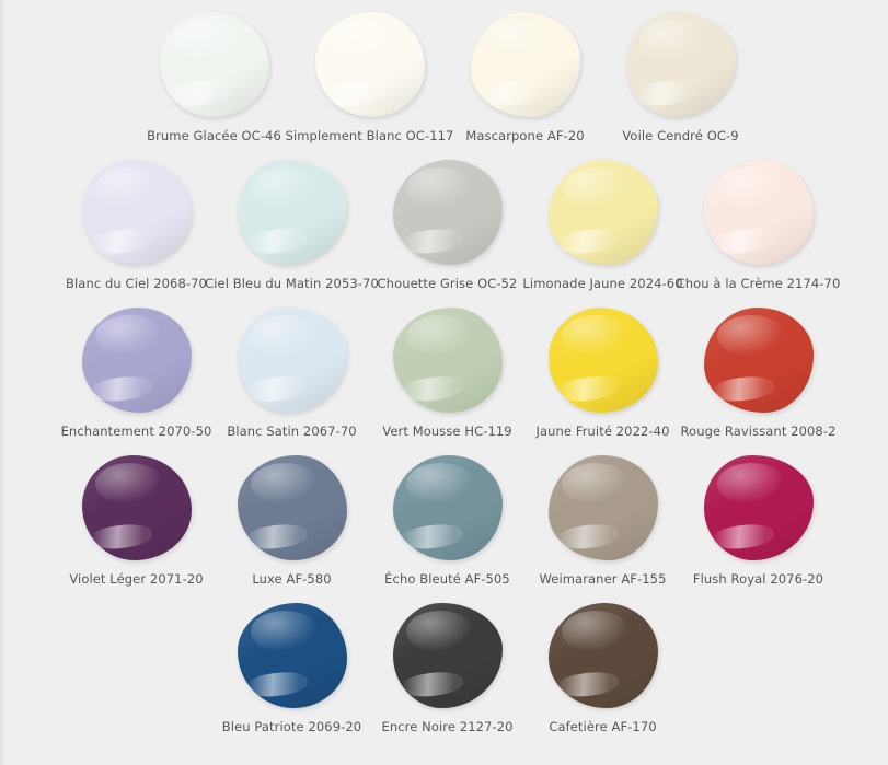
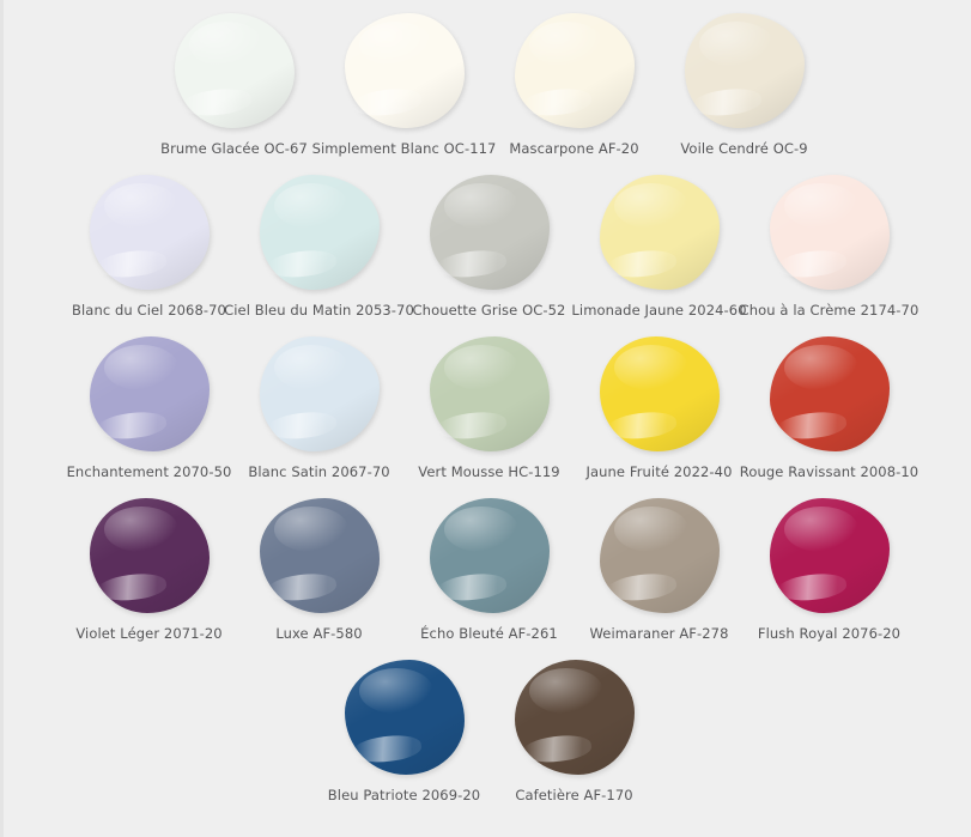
- Brume Glacée OC-46
+ Brume Glacée OC-67
  Simplement Blanc OC-117
  Mascarpone AF-20
  Voile Cendré OC-9
  Blanc du Ciel 2068-70
  Ciel Bleu du Matin 2053-70
  Chouette Grise OC-52
  Limonade Jaune 2024-60
  Chou à la Crème 2174-70
  Enchantement 2070-50
  Blanc Satin 2067-70
  Vert Mousse HC-119
  Jaune Fruité 2022-40
- Rouge Ravissant 2008-2
+ Rouge Ravissant 2008-10
  Violet Léger 2071-20
  Luxe AF-580
- Écho Bleuté AF-505
+ Écho Bleuté AF-261
- Weimaraner AF-155
+ Weimaraner AF-278
  Flush Royal 2076-20
  Bleu Patriote 2069-20
- Encre Noire 2127-20
  Cafetière AF-170
